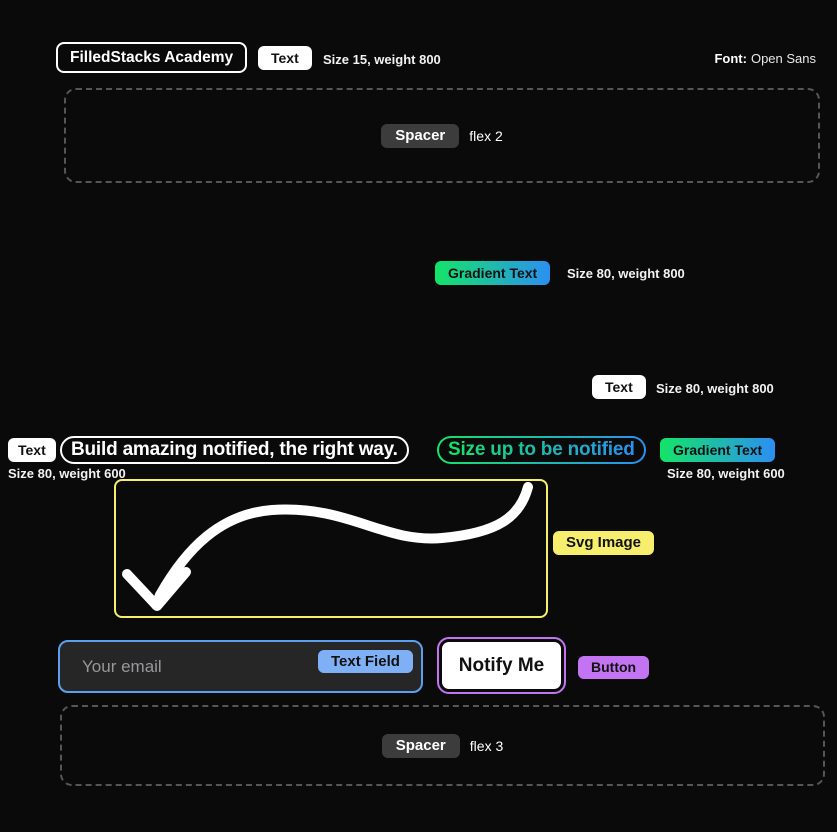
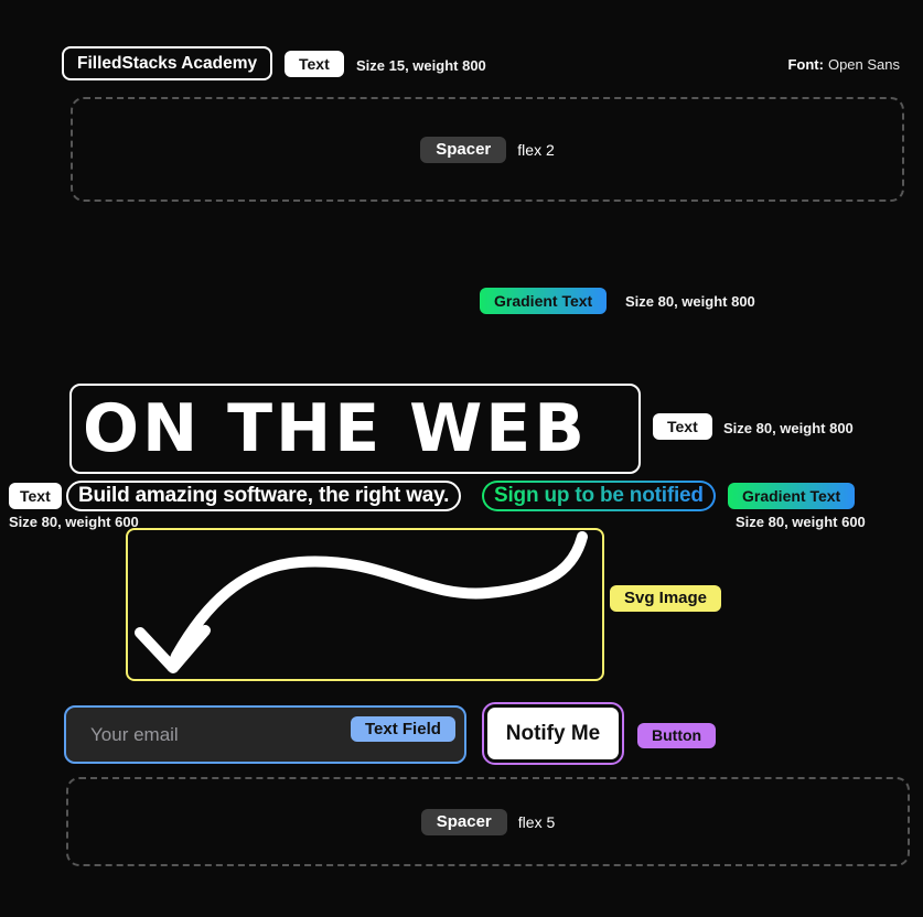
  FilledStacks Academy
  Text
  Size 15, weight 800
  Font: Open Sans
  Spacer
  flex 2
  Gradient Text
  Size 80, weight 800
+ ON THE WEB
  Text
  Size 80, weight 800
  Text
- Build amazing notified, the right way.
+ Build amazing software, the right way.
- Size up to be notified
+ Sign up to be notified
  Gradient Text
  Size 80, weight 600
  Size 80, weight 600
  Svg Image
  Your email
  Text Field
  Notify Me
  Button
  Spacer
- flex 3
+ flex 5
